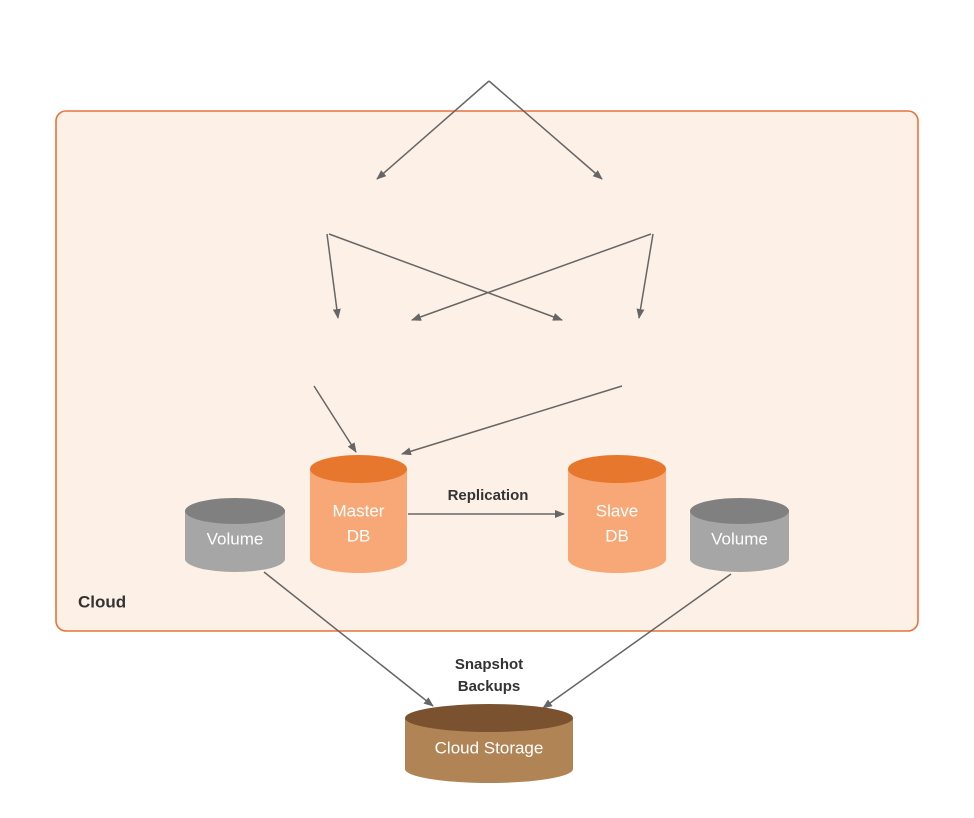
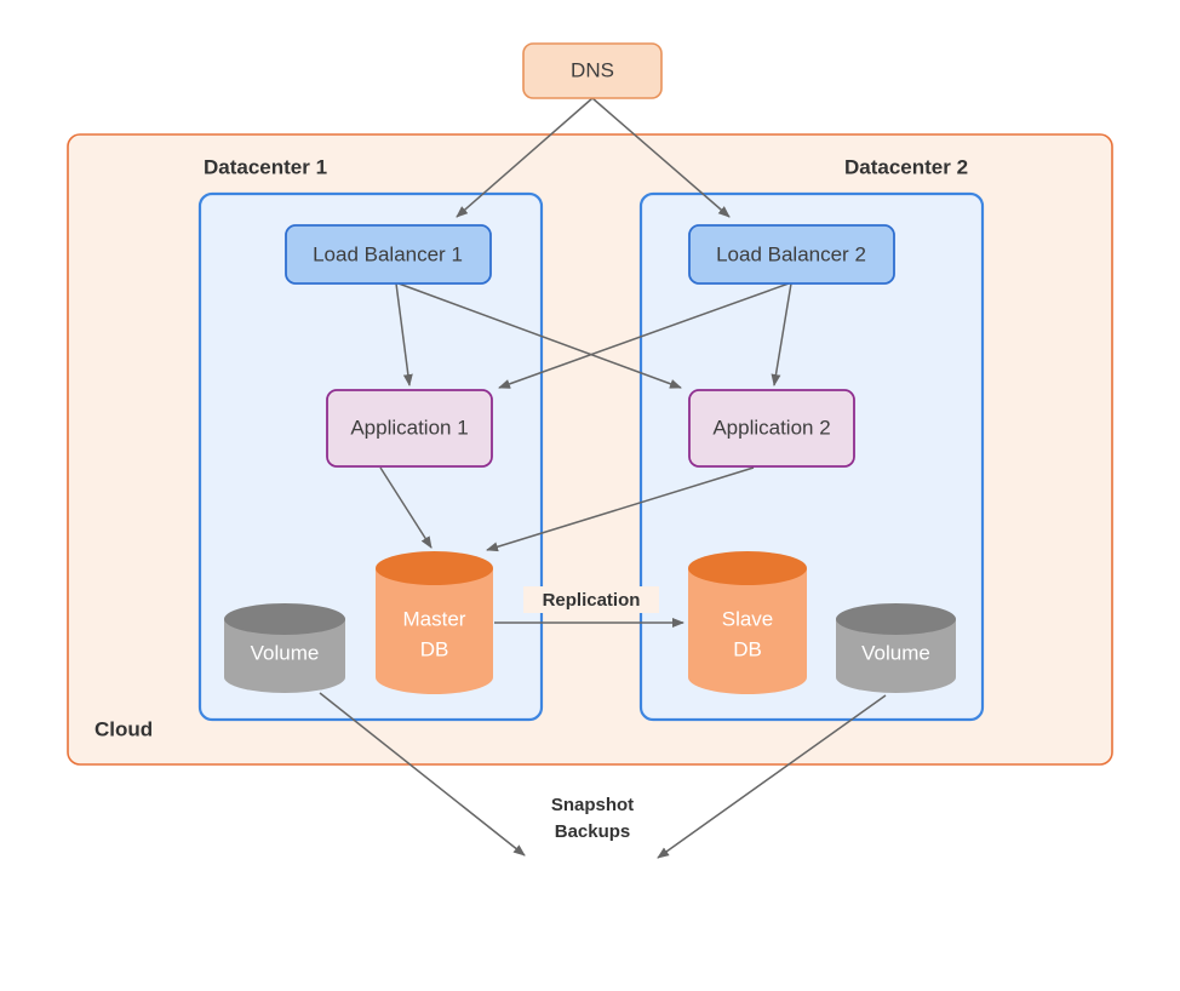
  Cloud
+ Datacenter 1
+ Datacenter 2
+ DNS
+ Load Balancer 1
+ Load Balancer 2
+ Application 1
+ Application 2
  Master
  DB
  Slave
  DB
  Volume
  Volume
- Cloud Storage
  Replication
  Snapshot
  Backups
